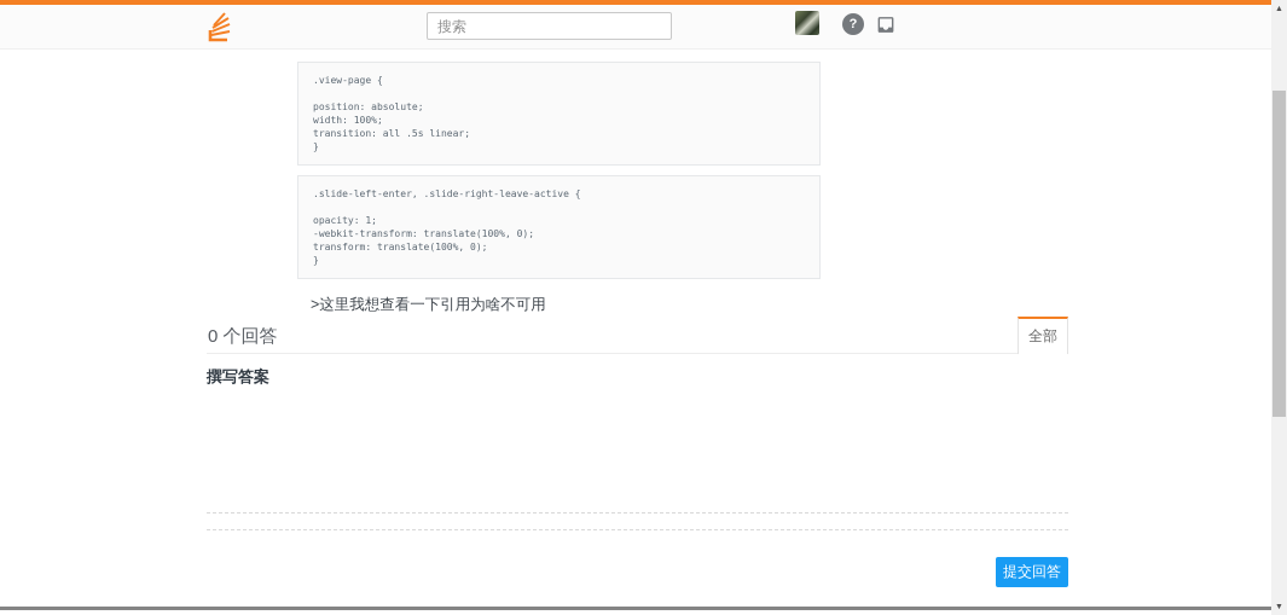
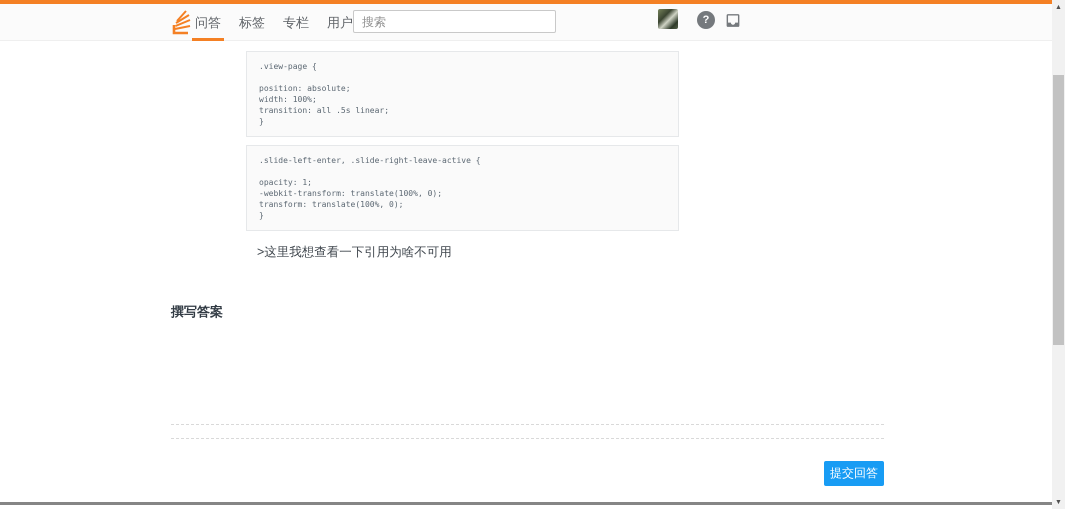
+ 问答
+ 标签
+ 专栏
+ 用户
  搜索
  ?
  .view-page {
  position: absolute;
  width: 100%;
  transition: all .5s linear;
  }
  .slide-left-enter, .slide-right-leave-active {
  opacity: 1;
  -webkit-transform: translate(100%, 0);
  transform: translate(100%, 0);
  }
  >这里我想查看一下引用为啥不可用
- 0 个回答
- 全部
  撰写答案
  提交回答
